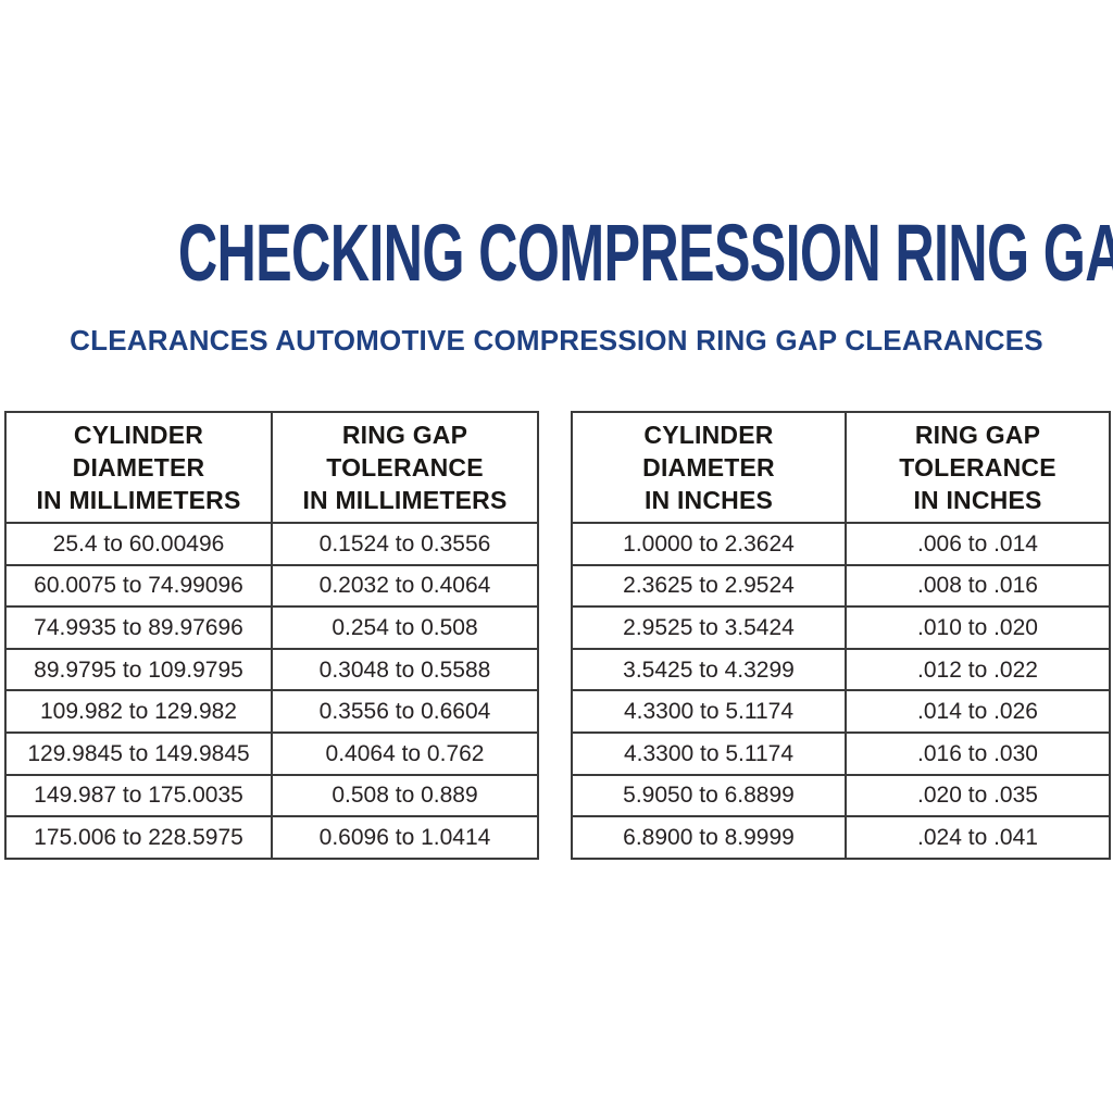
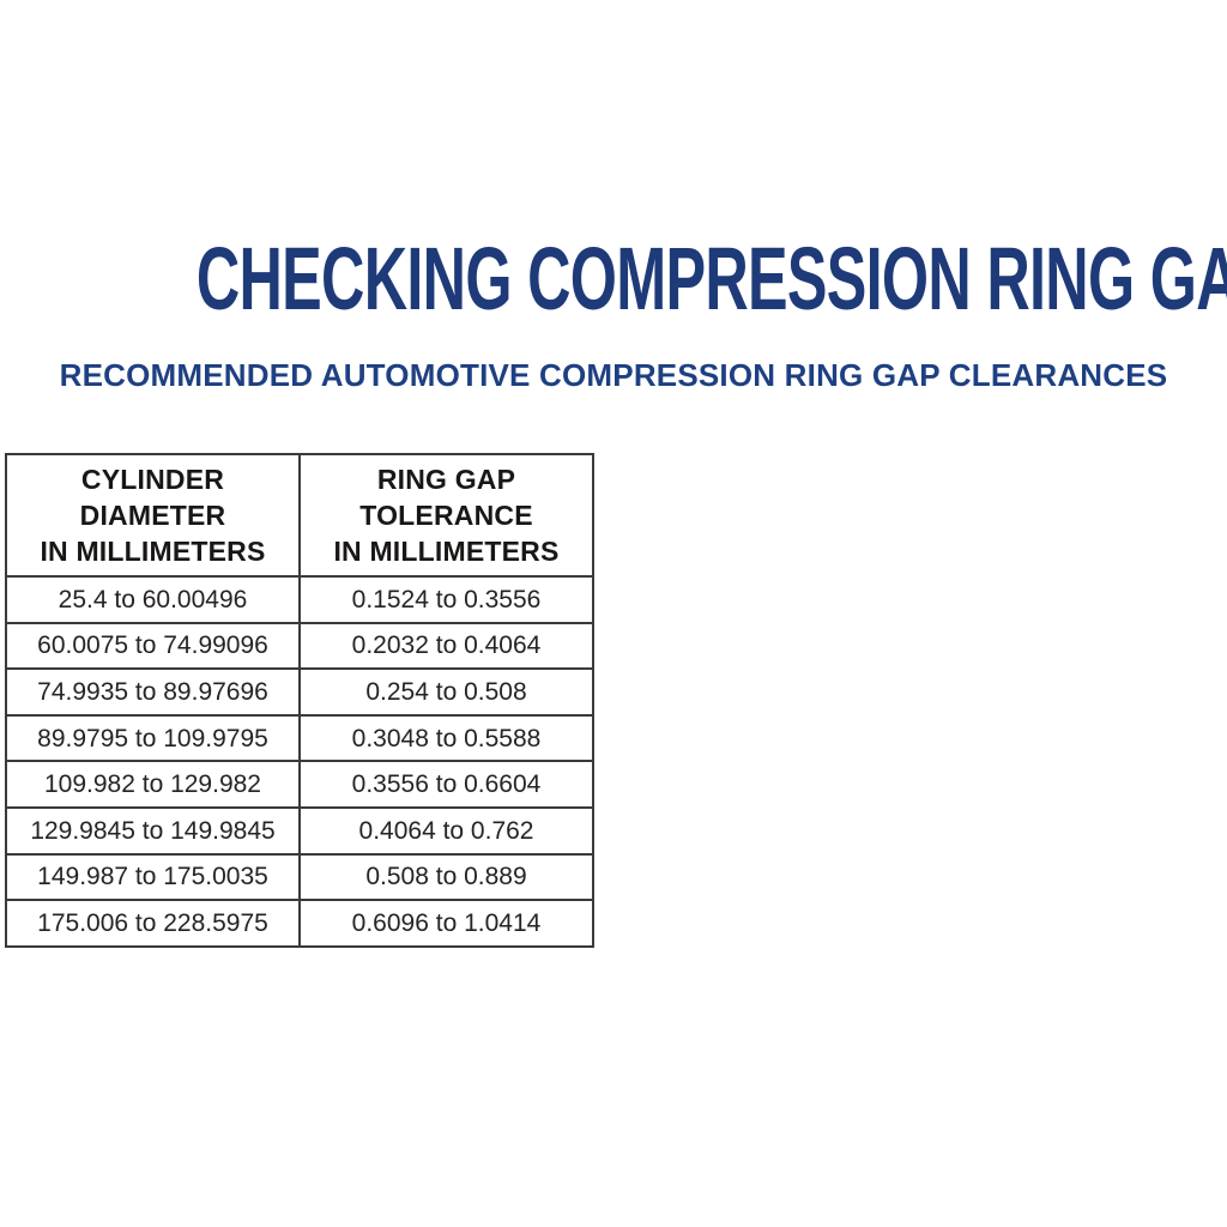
  CHECKING COMPRESSION RING GA
- CLEARANCES AUTOMOTIVE COMPRESSION RING GAP CLEARANCES
+ RECOMMENDED AUTOMOTIVE COMPRESSION RING GAP CLEARANCES
  CYLINDER DIAMETER IN MILLIMETERS	RING GAP TOLERANCE IN MILLIMETERS
  25.4 to 60.00496	0.1524 to 0.3556
  60.0075 to 74.99096	0.2032 to 0.4064
  74.9935 to 89.97696	0.254 to 0.508
  89.9795 to 109.9795	0.3048 to 0.5588
  109.982 to 129.982	0.3556 to 0.6604
  129.9845 to 149.9845	0.4064 to 0.762
  149.987 to 175.0035	0.508 to 0.889
  175.006 to 228.5975	0.6096 to 1.0414
- CYLINDER DIAMETER IN INCHES	RING GAP TOLERANCE IN INCHES
- 1.0000 to 2.3624	.006 to .014
- 2.3625 to 2.9524	.008 to .016
- 2.9525 to 3.5424	.010 to .020
- 3.5425 to 4.3299	.012 to .022
- 4.3300 to 5.1174	.014 to .026
- 4.3300 to 5.1174	.016 to .030
- 5.9050 to 6.8899	.020 to .035
- 6.8900 to 8.9999	.024 to .041
